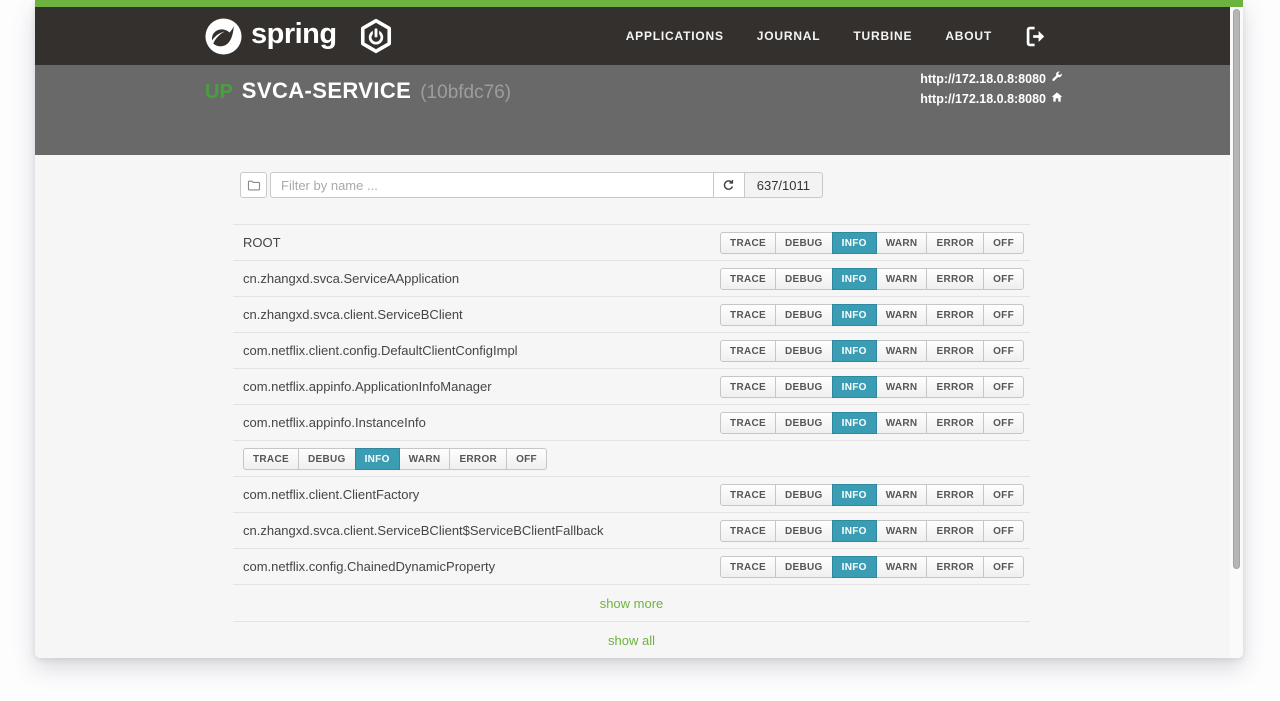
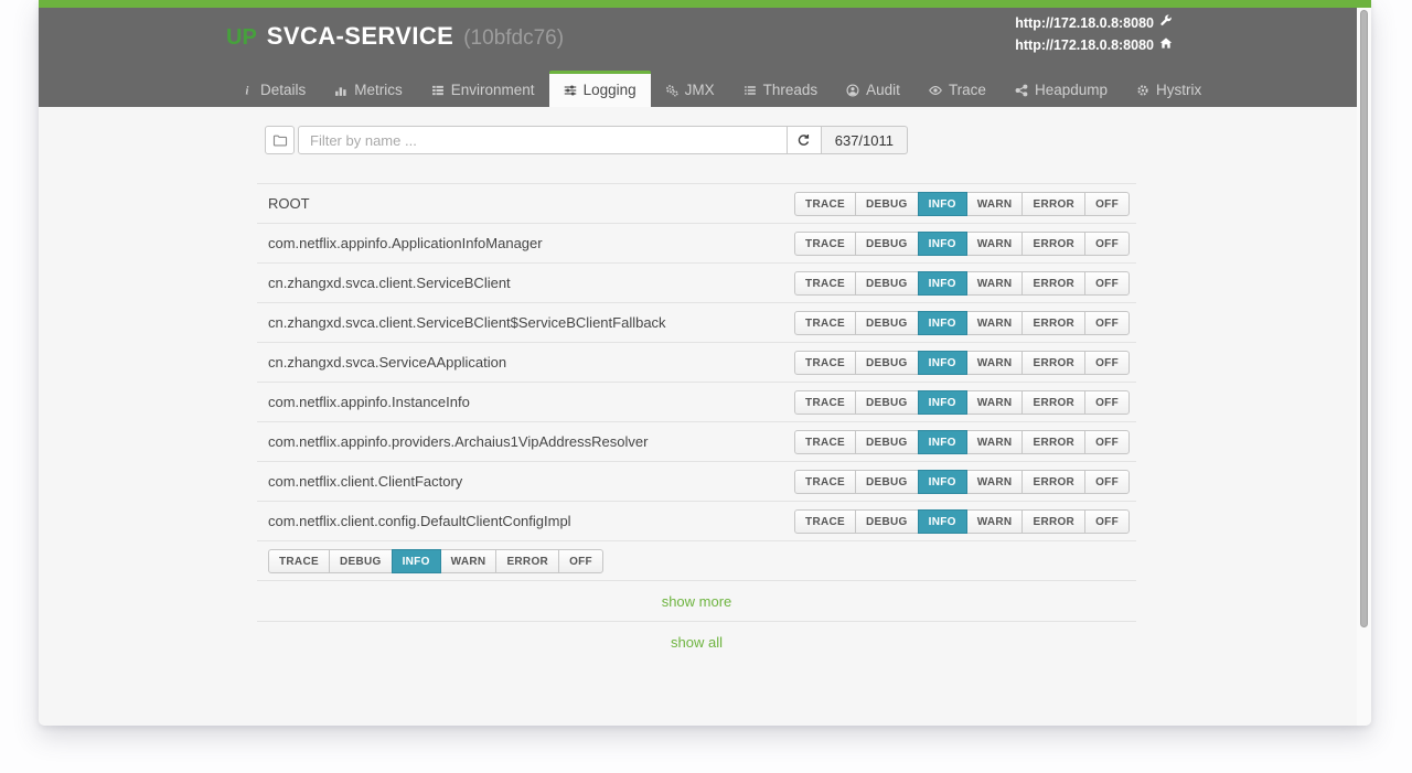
- spring
- APPLICATIONS
- JOURNAL
- TURBINE
- ABOUT
  UP
  SVCA-SERVICE
  (10bfdc76)
  http://172.18.0.8:8080
  http://172.18.0.8:8080
+ i
+ Details
+ Metrics
+ Environment
+ Logging
+ JMX
+ Threads
+ Audit
+ Trace
+ Heapdump
+ Hystrix
  Filter by name ...
  637/1011
  ROOT
  TRACE
  DEBUG
  INFO
  WARN
  ERROR
  OFF
- cn.zhangxd.svca.ServiceAApplication
+ com.netflix.appinfo.ApplicationInfoManager
  TRACE
  DEBUG
  INFO
  WARN
  ERROR
  OFF
  cn.zhangxd.svca.client.ServiceBClient
  TRACE
  DEBUG
  INFO
  WARN
  ERROR
  OFF
- com.netflix.client.config.DefaultClientConfigImpl
+ cn.zhangxd.svca.client.ServiceBClient$ServiceBClientFallback
  TRACE
  DEBUG
  INFO
  WARN
  ERROR
  OFF
- com.netflix.appinfo.ApplicationInfoManager
+ cn.zhangxd.svca.ServiceAApplication
  TRACE
  DEBUG
  INFO
  WARN
  ERROR
  OFF
  com.netflix.appinfo.InstanceInfo
  TRACE
  DEBUG
  INFO
  WARN
  ERROR
  OFF
+ com.netflix.appinfo.providers.Archaius1VipAddressResolver
  TRACE
  DEBUG
  INFO
  WARN
  ERROR
  OFF
  com.netflix.client.ClientFactory
  TRACE
  DEBUG
  INFO
  WARN
  ERROR
  OFF
- cn.zhangxd.svca.client.ServiceBClient$ServiceBClientFallback
+ com.netflix.client.config.DefaultClientConfigImpl
  TRACE
  DEBUG
  INFO
  WARN
  ERROR
  OFF
- com.netflix.config.ChainedDynamicProperty
  TRACE
  DEBUG
  INFO
  WARN
  ERROR
  OFF
  show more
  show all
